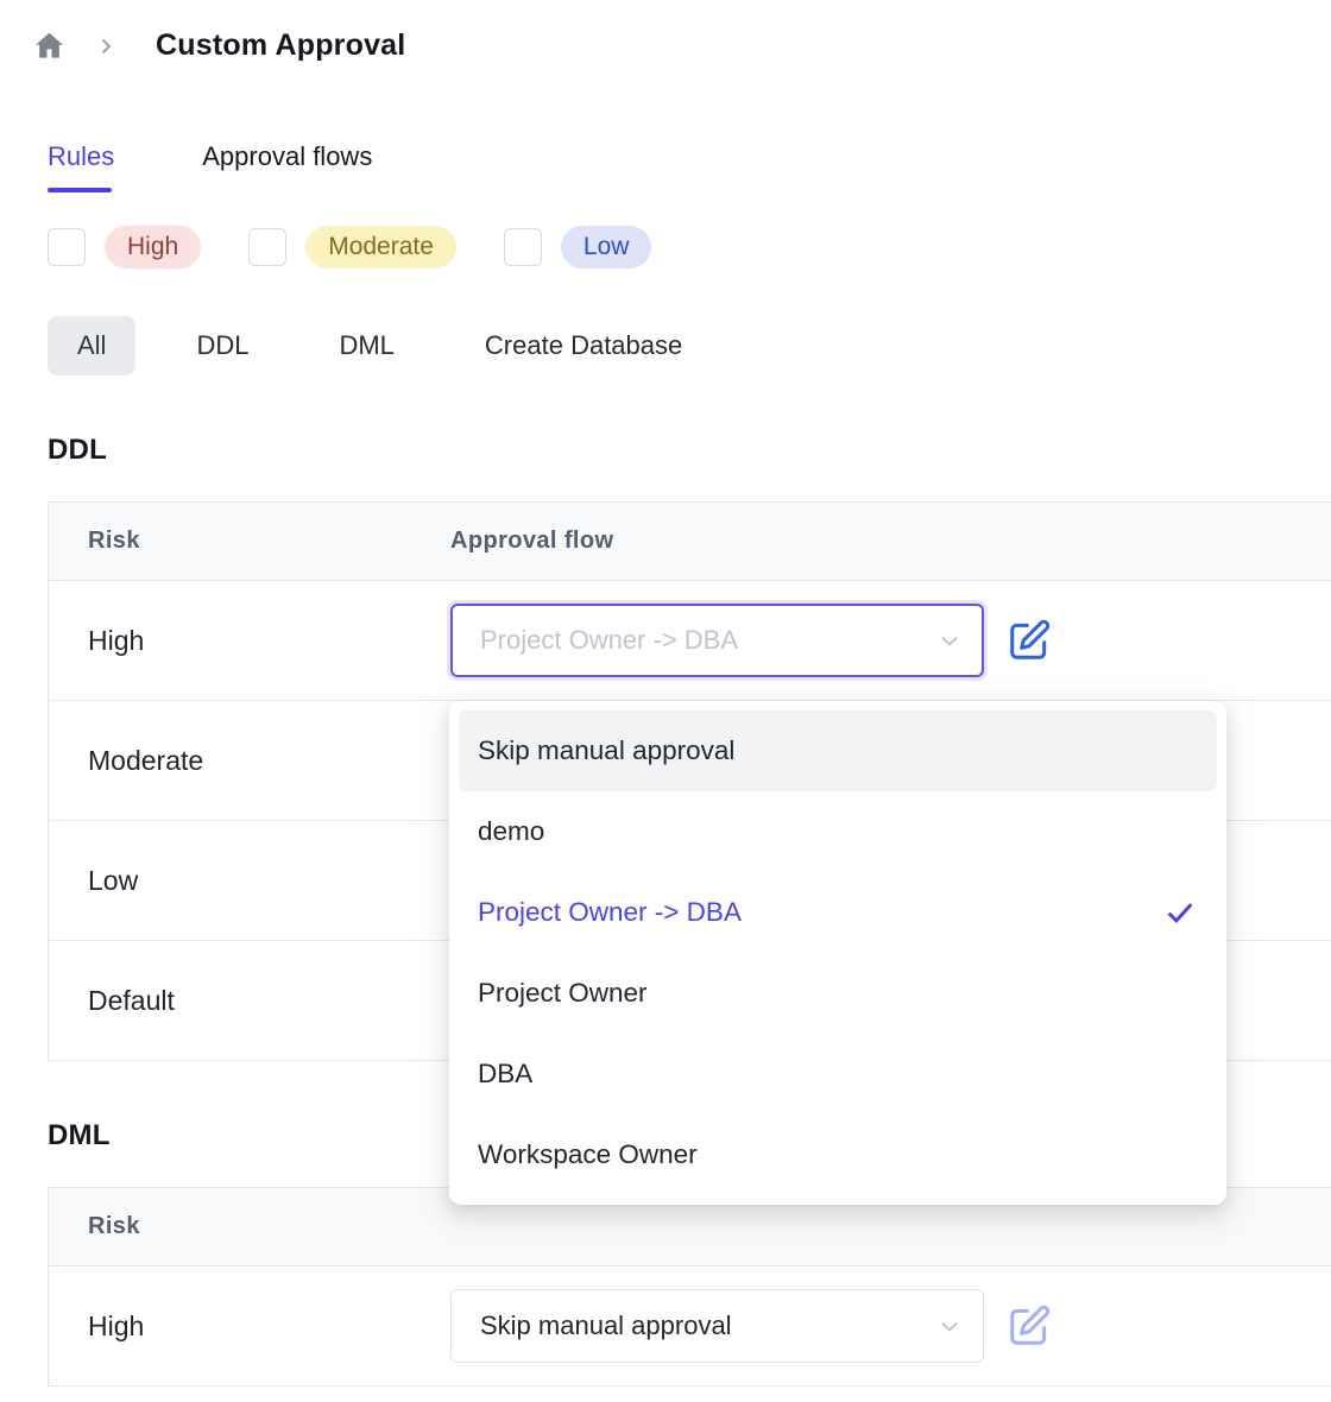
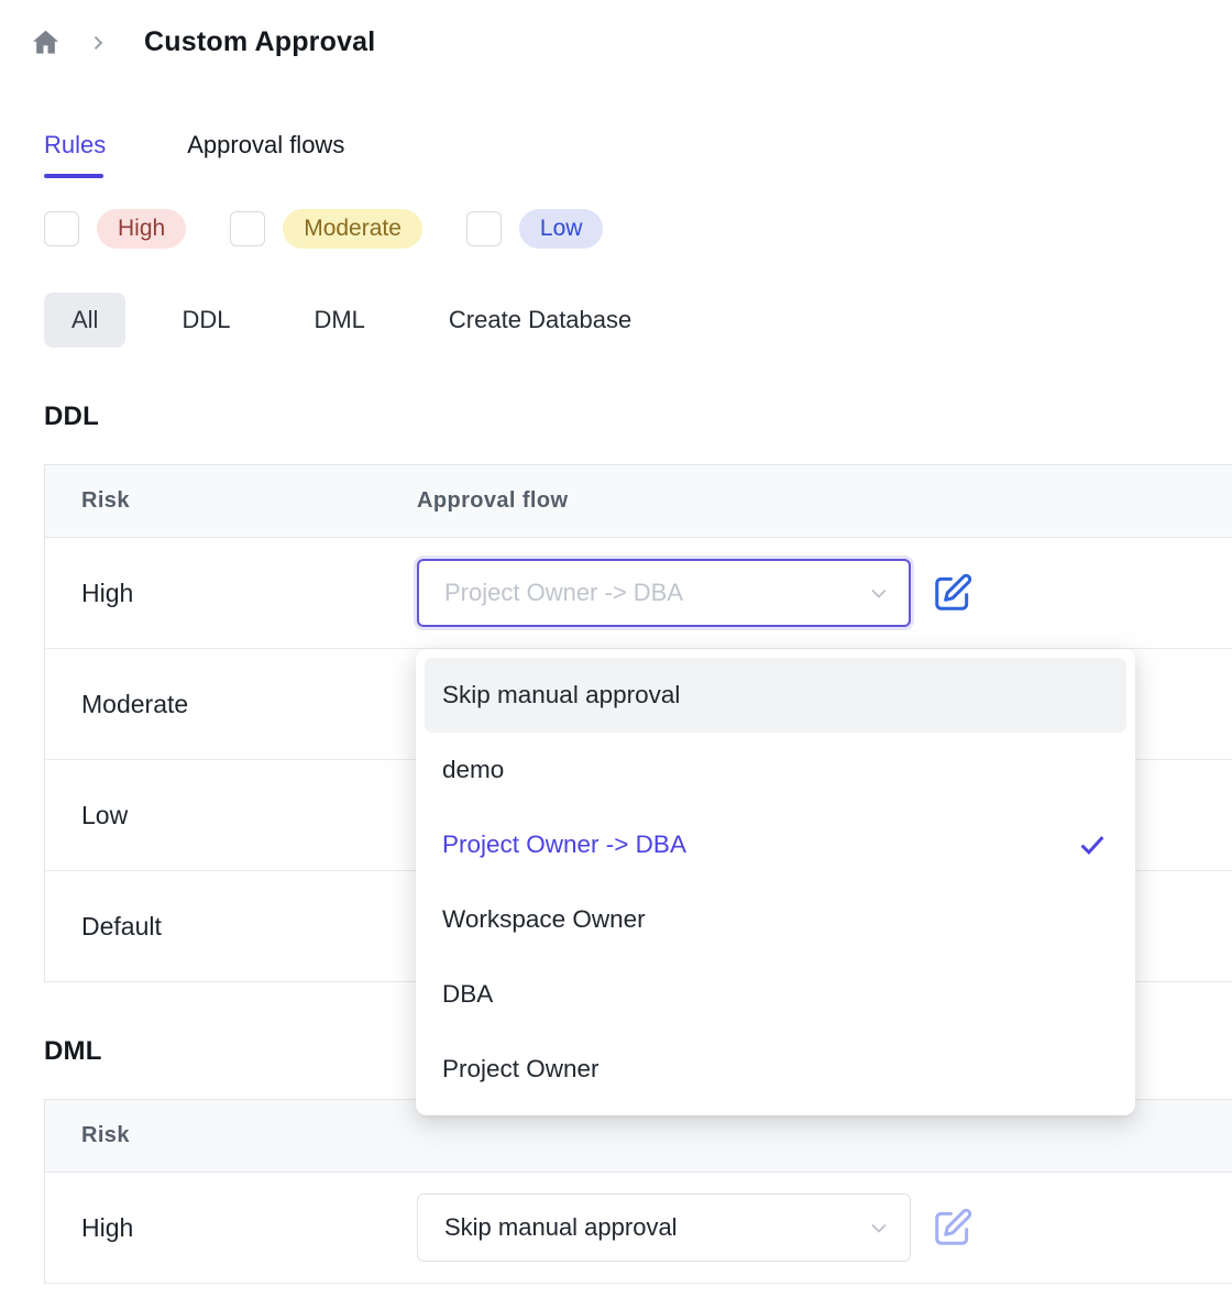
  Custom Approval
  Rules
  Approval flows
  High
  Moderate
  Low
  All
  DDL
  DML
  Create Database
  DDL
  Risk
  Approval flow
  High
  Project Owner -> DBA
  Moderate
  Low
  Default
  DML
  Risk
  High
  Skip manual approval
  Skip manual approval
  demo
  Project Owner -> DBA
- Project Owner
+ Workspace Owner
  DBA
- Workspace Owner
+ Project Owner
